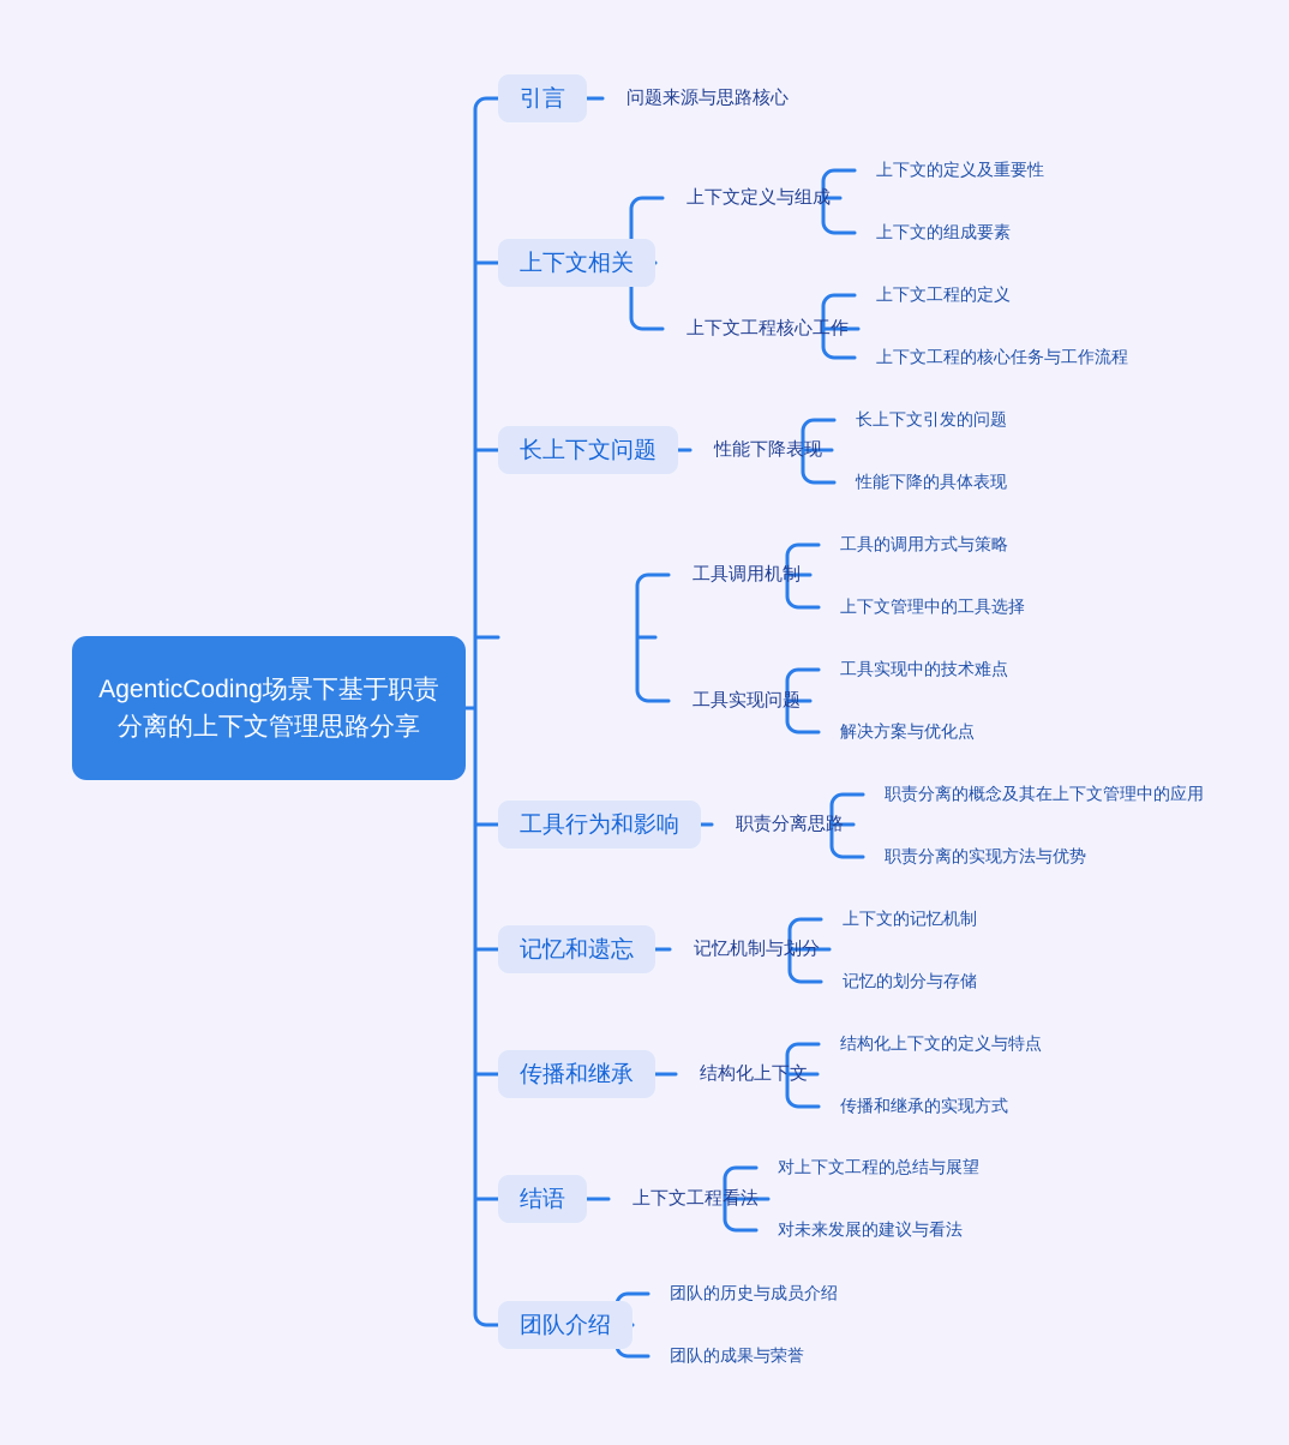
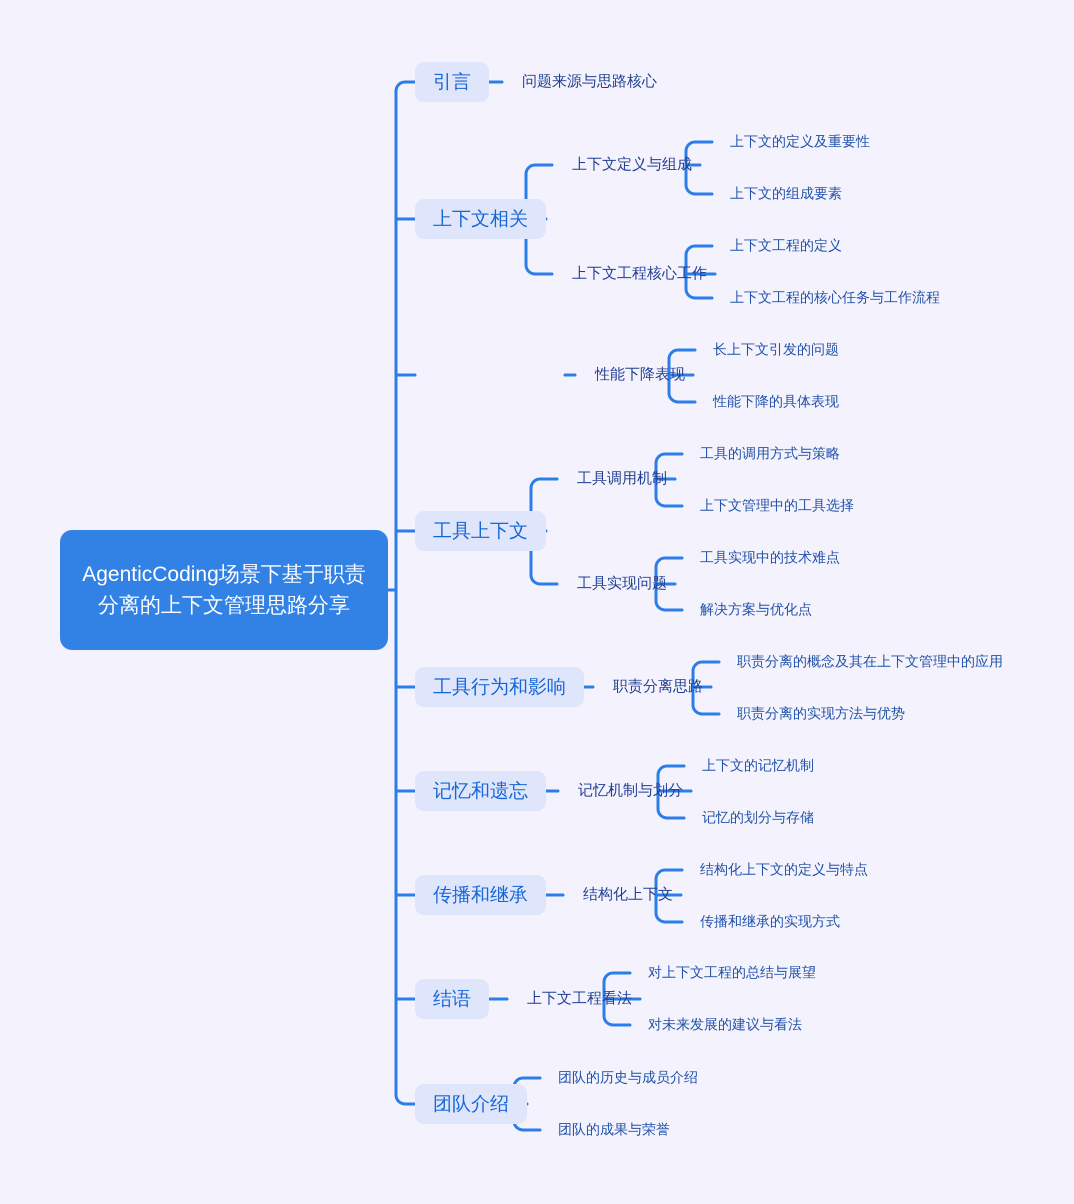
  AgenticCoding场景下基于职责分离的上下文管理思路分享
  引言
  问题来源与思路核心
  上下文相关
  上下文定义与组成
  上下文的定义及重要性
  上下文的组成要素
  上下文工程核心工作
  上下文工程的定义
  上下文工程的核心任务与工作流程
- 长上下文问题
  性能下降表现
  长上下文引发的问题
  性能下降的具体表现
+ 工具上下文
  工具调用机制
  工具的调用方式与策略
  上下文管理中的工具选择
  工具实现问题
  工具实现中的技术难点
  解决方案与优化点
  工具行为和影响
  职责分离思路
  职责分离的概念及其在上下文管理中的应用
  职责分离的实现方法与优势
  记忆和遗忘
  记忆机制与划分
  上下文的记忆机制
  记忆的划分与存储
  传播和继承
  结构化上下文
  结构化上下文的定义与特点
  传播和继承的实现方式
  结语
  上下文工程看法
  对上下文工程的总结与展望
  对未来发展的建议与看法
  团队介绍
  团队的历史与成员介绍
  团队的成果与荣誉
